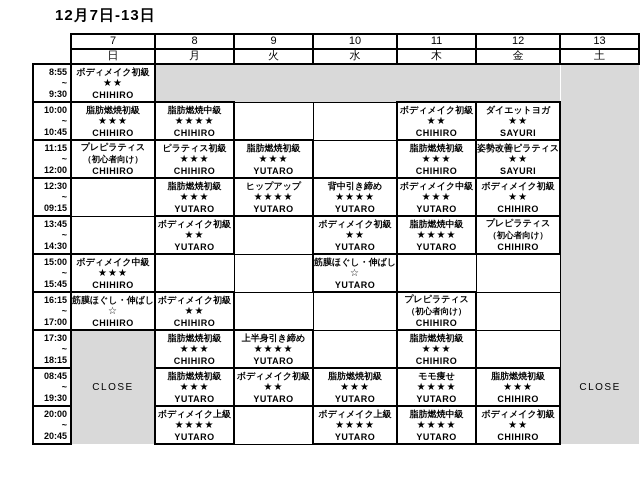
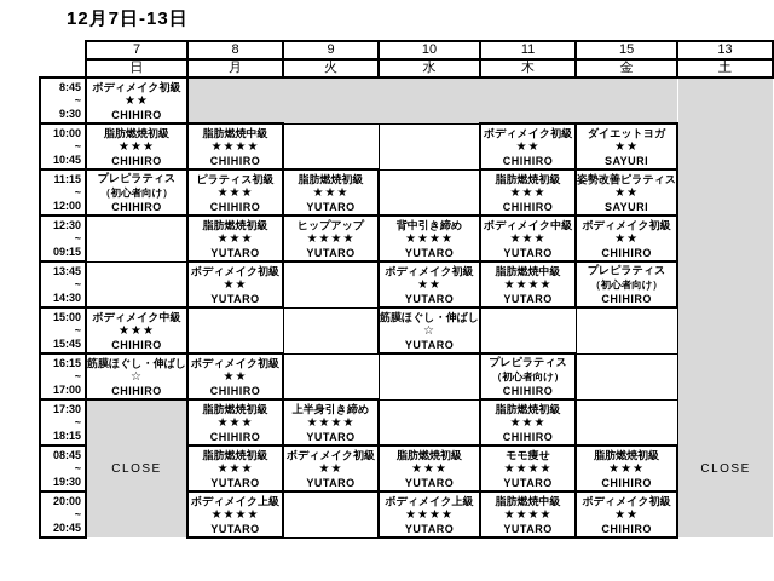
  12月7日-13日
- 	7	8	9	10	11	12	13
+ 	7	8	9	10	11	15	13
  	日	月	火	水	木	金	土
- 8:55~9:30	ボディメイク初級★★CHIHIRO		CLOSE
+ 8:45~9:30	ボディメイク初級★★CHIHIRO		CLOSE
  10:00~10:45	脂肪燃焼初級★★★CHIHIRO	脂肪燃焼中級★★★★CHIHIRO			ボディメイク初級★★CHIHIRO	ダイエットヨガ★★SAYURI
  11:15~12:00	プレピラティス（初心者向け）CHIHIRO	ピラティス初級★★★CHIHIRO	脂肪燃焼初級★★★YUTARO		脂肪燃焼初級★★★CHIHIRO	姿勢改善ピラティス★★SAYURI
  12:30~09:15		脂肪燃焼初級★★★YUTARO	ヒップアップ★★★★YUTARO	背中引き締め★★★★YUTARO	ボディメイク中級★★★YUTARO	ボディメイク初級★★CHIHIRO
  13:45~14:30		ボディメイク初級★★YUTARO		ボディメイク初級★★YUTARO	脂肪燃焼中級★★★★YUTARO	プレピラティス（初心者向け）CHIHIRO
  15:00~15:45	ボディメイク中級★★★CHIHIRO			筋膜ほぐし・伸ばし☆YUTARO
  16:15~17:00	筋膜ほぐし・伸ばし☆CHIHIRO	ボディメイク初級★★CHIHIRO			プレピラティス（初心者向け）CHIHIRO
  17:30~18:15	CLOSE	脂肪燃焼初級★★★CHIHIRO	上半身引き締め★★★★YUTARO		脂肪燃焼初級★★★CHIHIRO
  08:45~19:30	脂肪燃焼初級★★★YUTARO	ボディメイク初級★★YUTARO	脂肪燃焼初級★★★YUTARO	モモ痩せ★★★★YUTARO	脂肪燃焼初級★★★CHIHIRO
  20:00~20:45	ボディメイク上級★★★★YUTARO		ボディメイク上級★★★★YUTARO	脂肪燃焼中級★★★★YUTARO	ボディメイク初級★★CHIHIRO
